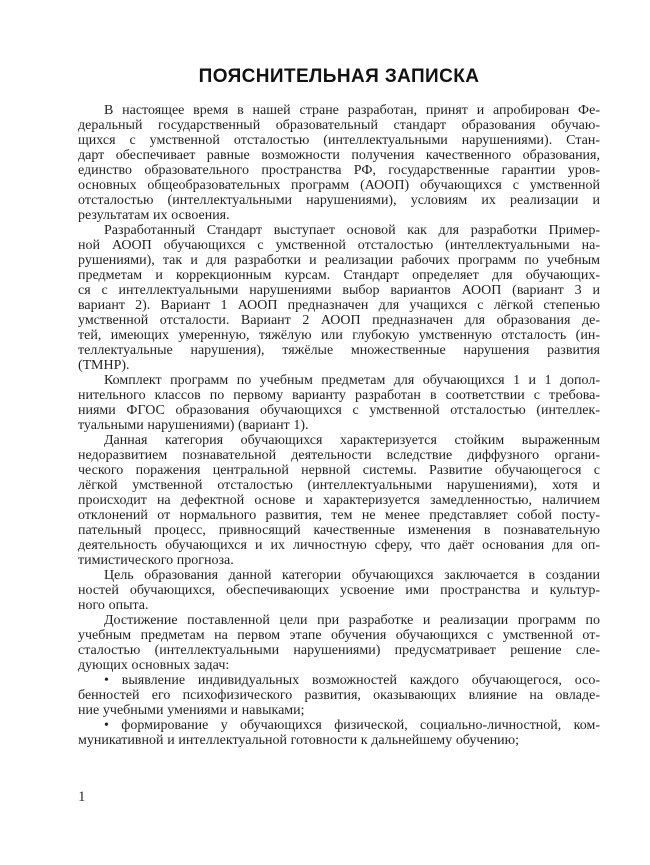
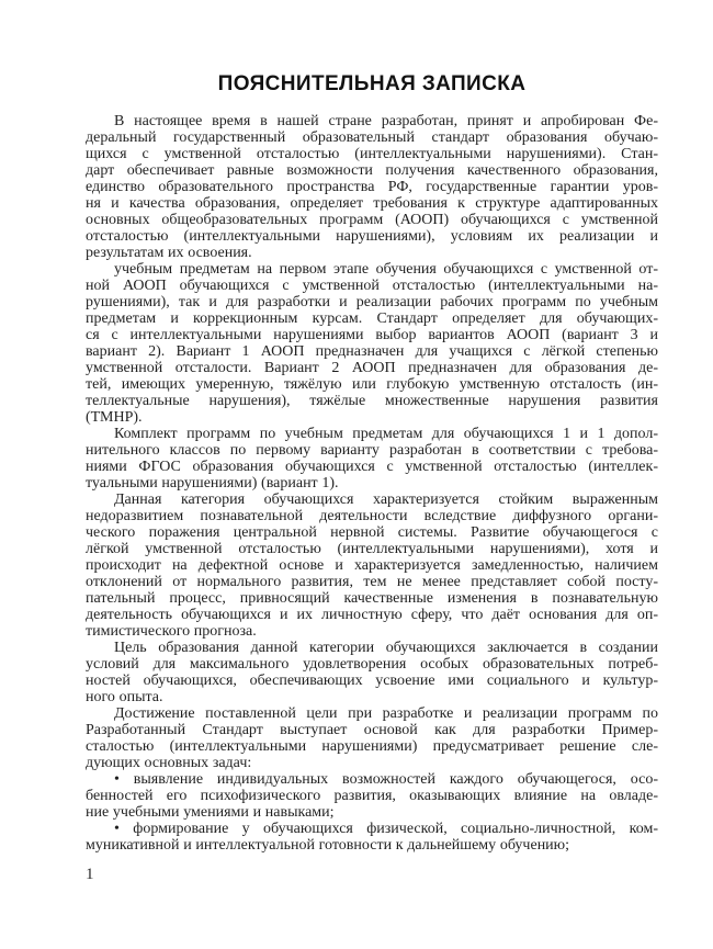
  ПОЯСНИТЕЛЬНАЯ ЗАПИСКА
  В настоящее время в нашей стране разработан, принят и апробирован Фе-
  деральный государственный образовательный стандарт образования обучаю-
  щихся с умственной отсталостью (интеллектуальными нарушениями). Стан-
  дарт обеспечивает равные возможности получения качественного образования,
  единство образовательного пространства РФ, государственные гарантии уров-
+ ня и качества образования, определяет требования к структуре адаптированных
  основных общеобразовательных программ (АООП) обучающихся с умственной
  отсталостью (интеллектуальными нарушениями), условиям их реализации и
  результатам их освоения.
- Разработанный Стандарт выступает основой как для разработки Пример-
+ учебным предметам на первом этапе обучения обучающихся с умственной от-
  ной АООП обучающихся с умственной отсталостью (интеллектуальными на-
  рушениями), так и для разработки и реализации рабочих программ по учебным
  предметам и коррекционным курсам. Стандарт определяет для обучающих-
  ся с интеллектуальными нарушениями выбор вариантов АООП (вариант 3 и
  вариант 2). Вариант 1 АООП предназначен для учащихся с лёгкой степенью
  умственной отсталости. Вариант 2 АООП предназначен для образования де-
  тей, имеющих умеренную, тяжёлую или глубокую умственную отсталость (ин-
  теллектуальные нарушения), тяжёлые множественные нарушения развития
  (ТМНР).
  Комплект программ по учебным предметам для обучающихся 1 и 1 допол-
  нительного классов по первому варианту разработан в соответствии с требова-
  ниями ФГОС образования обучающихся с умственной отсталостью (интеллек-
  туальными нарушениями) (вариант 1).
  Данная категория обучающихся характеризуется стойким выраженным
  недоразвитием познавательной деятельности вследствие диффузного органи-
  ческого поражения центральной нервной системы. Развитие обучающегося с
  лёгкой умственной отсталостью (интеллектуальными нарушениями), хотя и
  происходит на дефектной основе и характеризуется замедленностью, наличием
  отклонений от нормального развития, тем не менее представляет собой посту-
  пательный процесс, привносящий качественные изменения в познавательную
  деятельность обучающихся и их личностную сферу, что даёт основания для оп-
  тимистического прогноза.
  Цель образования данной категории обучающихся заключается в создании
+ условий для максимального удовлетворения особых образовательных потреб-
- ностей обучающихся, обеспечивающих усвоение ими пространства и культур-
+ ностей обучающихся, обеспечивающих усвоение ими социального и культур-
  ного опыта.
  Достижение поставленной цели при разработке и реализации программ по
- учебным предметам на первом этапе обучения обучающихся с умственной от-
+ Разработанный Стандарт выступает основой как для разработки Пример-
  сталостью (интеллектуальными нарушениями) предусматривает решение сле-
  дующих основных задач:
  • выявление индивидуальных возможностей каждого обучающегося, осо-
  бенностей его психофизического развития, оказывающих влияние на овладе-
  ние учебными умениями и навыками;
  • формирование у обучающихся физической, социально-личностной, ком-
  муникативной и интеллектуальной готовности к дальнейшему обучению;
  1
